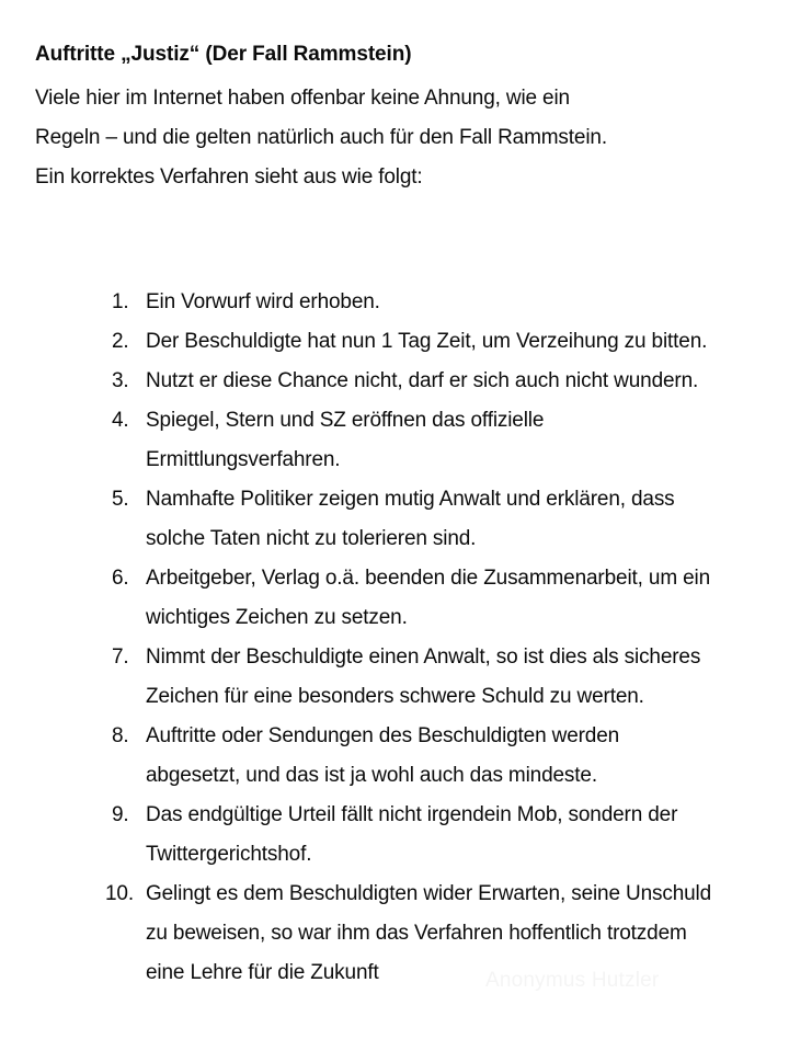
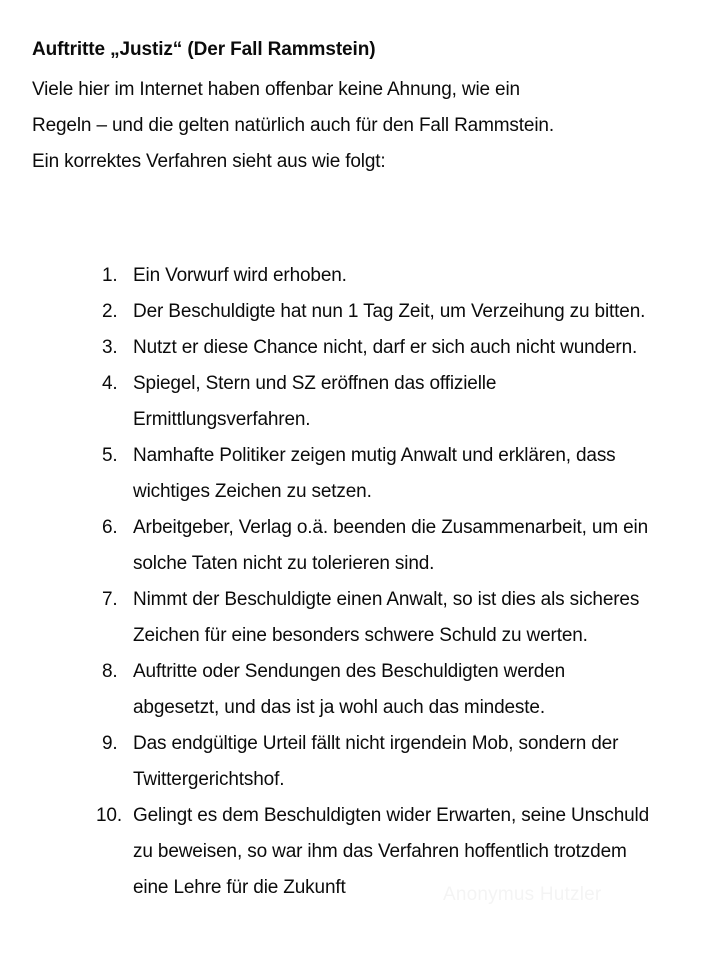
  Auftritte „Justiz“ (Der Fall Rammstein)
  Viele hier im Internet haben offenbar keine Ahnung, wie ein
  Regeln – und die gelten natürlich auch für den Fall Rammstein.
  Ein korrektes Verfahren sieht aus wie folgt:
  1.
  Ein Vorwurf wird erhoben.
  2.
  Der Beschuldigte hat nun 1 Tag Zeit, um Verzeihung zu bitten.
  3.
  Nutzt er diese Chance nicht, darf er sich auch nicht wundern.
  4.
  Spiegel, Stern und SZ eröffnen das offizielle
  Ermittlungsverfahren.
  5.
  Namhafte Politiker zeigen mutig Anwalt und erklären, dass
- solche Taten nicht zu tolerieren sind.
+ wichtiges Zeichen zu setzen.
  6.
  Arbeitgeber, Verlag o.ä. beenden die Zusammenarbeit, um ein
- wichtiges Zeichen zu setzen.
+ solche Taten nicht zu tolerieren sind.
  7.
  Nimmt der Beschuldigte einen Anwalt, so ist dies als sicheres
  Zeichen für eine besonders schwere Schuld zu werten.
  8.
  Auftritte oder Sendungen des Beschuldigten werden
  abgesetzt, und das ist ja wohl auch das mindeste.
  9.
  Das endgültige Urteil fällt nicht irgendein Mob, sondern der
  Twittergerichtshof.
  10.
  Gelingt es dem Beschuldigten wider Erwarten, seine Unschuld
  zu beweisen, so war ihm das Verfahren hoffentlich trotzdem
  eine Lehre für die Zukunft
